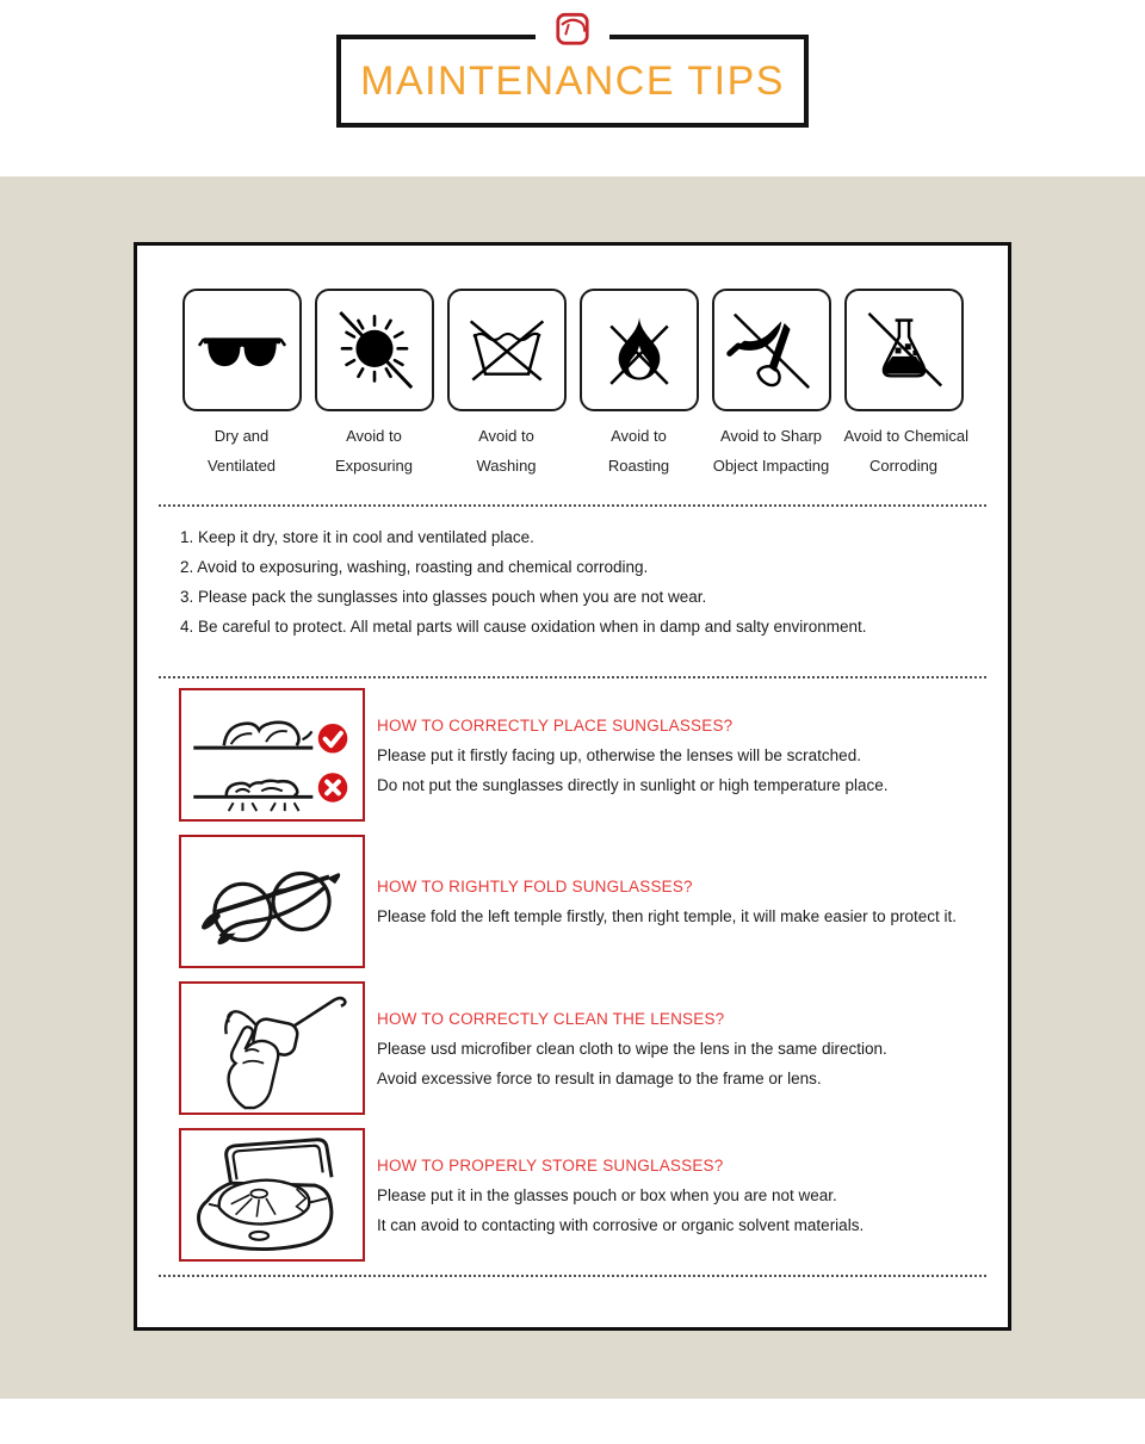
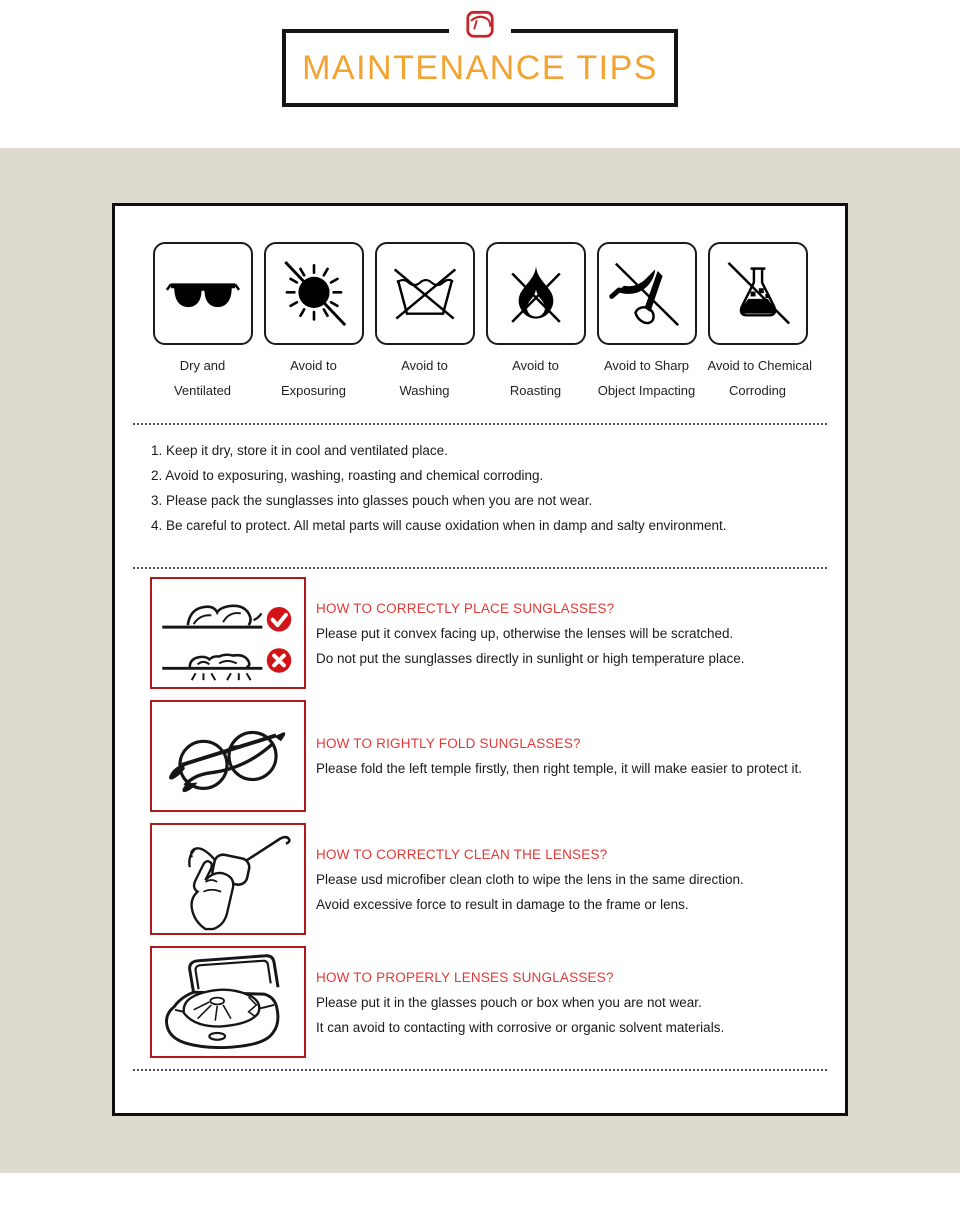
  MAINTENANCE TIPS
  Dry and
  Ventilated
  Avoid to
  Exposuring
  Avoid to
  Washing
  Avoid to
  Roasting
  Avoid to Sharp
  Object Impacting
  Avoid to Chemical
  Corroding
  1. Keep it dry, store it in cool and ventilated place.
  2. Avoid to exposuring, washing, roasting and chemical corroding.
  3. Please pack the sunglasses into glasses pouch when you are not wear.
  4. Be careful to protect. All metal parts will cause oxidation when in damp and salty environment.
  HOW TO CORRECTLY PLACE SUNGLASSES?
- Please put it firstly facing up, otherwise the lenses will be scratched.
+ Please put it convex facing up, otherwise the lenses will be scratched.
  Do not put the sunglasses directly in sunlight or high temperature place.
  HOW TO RIGHTLY FOLD SUNGLASSES?
  Please fold the left temple firstly, then right temple, it will make easier to protect it.
  HOW TO CORRECTLY CLEAN THE LENSES?
  Please usd microfiber clean cloth to wipe the lens in the same direction.
  Avoid excessive force to result in damage to the frame or lens.
- HOW TO PROPERLY STORE SUNGLASSES?
+ HOW TO PROPERLY LENSES SUNGLASSES?
  Please put it in the glasses pouch or box when you are not wear.
  It can avoid to contacting with corrosive or organic solvent materials.
